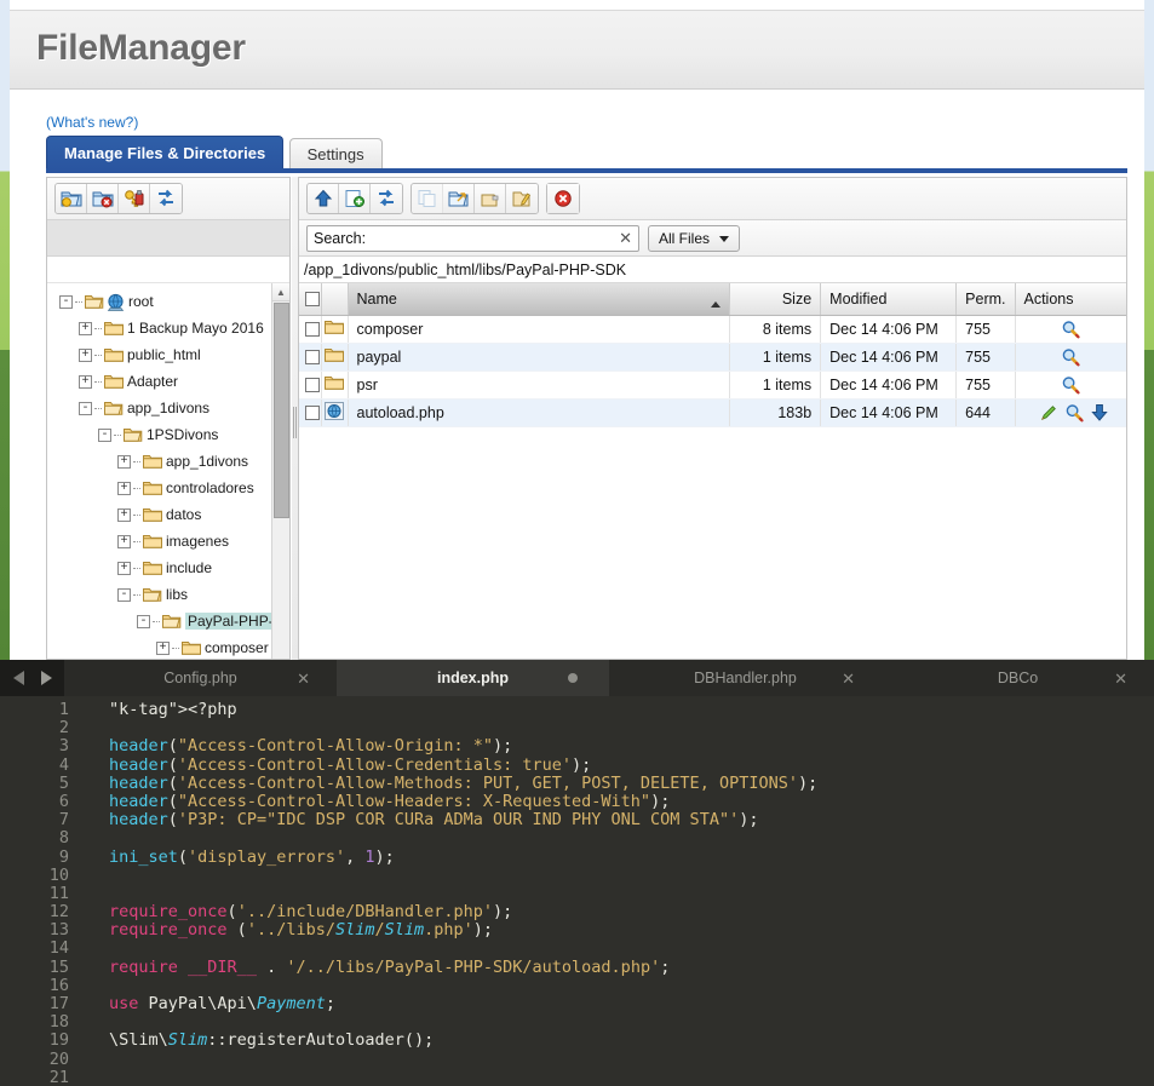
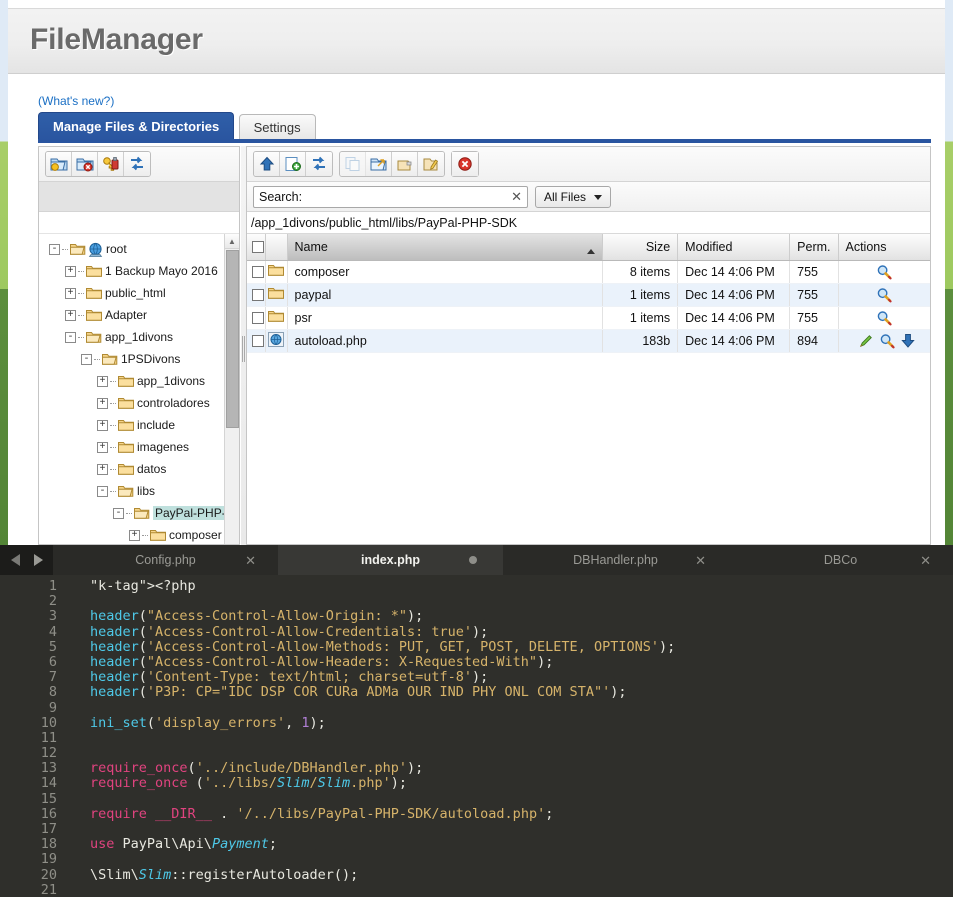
  FileManager
  (What's new?)
  Manage Files & Directories Settings
  -
  root
  +
  1 Backup Mayo 2016
  +
  public_html
  +
  Adapter
  -
  app_1divons
  -
  1PSDivons
  +
  app_1divons
  +
  controladores
  +
- datos
+ include
  +
  imagenes
  +
- include
+ datos
  -
  libs
  -
  PayPal-PHP
  +
  composer
  ▲
  Search:
  ✕
  All Files
  /app_1divons/public_html/libs/PayPal-PHP-SDK
  		Name	Size	Modified	Perm.	Actions
  		composer	8 items	Dec 14 4:06 PM	755
  		paypal	1 items	Dec 14 4:06 PM	755
  		psr	1 items	Dec 14 4:06 PM	755
- 		autoload.php	183b	Dec 14 4:06 PM	644
+ 		autoload.php	183b	Dec 14 4:06 PM	894
  Config.php
  ✕
  index.php
  DBHandler.php
  ✕
  DBCo
  ✕
  1
  2
  3
  4
  5
  6
  7
  8
  9
  10
  11
  12
  13
  14
  15
  16
  17
  18
  19
  20
  21
  "k-tag"><?php
  header("Access-Control-Allow-Origin: *");
  header('Access-Control-Allow-Credentials: true');
  header('Access-Control-Allow-Methods: PUT, GET, POST, DELETE, OPTIONS');
  header("Access-Control-Allow-Headers: X-Requested-With");
+ header('Content-Type: text/html; charset=utf-8');
  header('P3P: CP="IDC DSP COR CURa ADMa OUR IND PHY ONL COM STA"');
  ini_set('display_errors', 1);
  require_once('../include/DBHandler.php');
  require_once ('../libs/Slim/Slim.php');
  require __DIR__ . '/../libs/PayPal-PHP-SDK/autoload.php';
  use PayPal\Api\Payment;
  \Slim\Slim::registerAutoloader();
